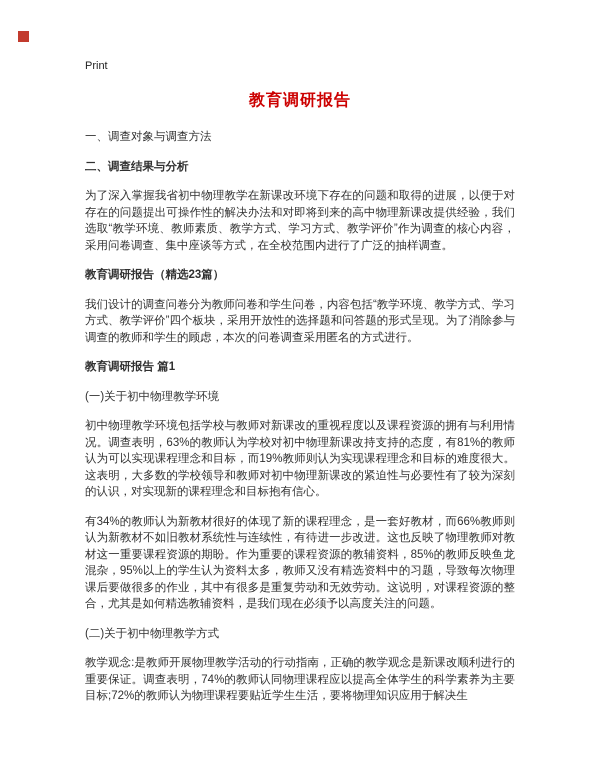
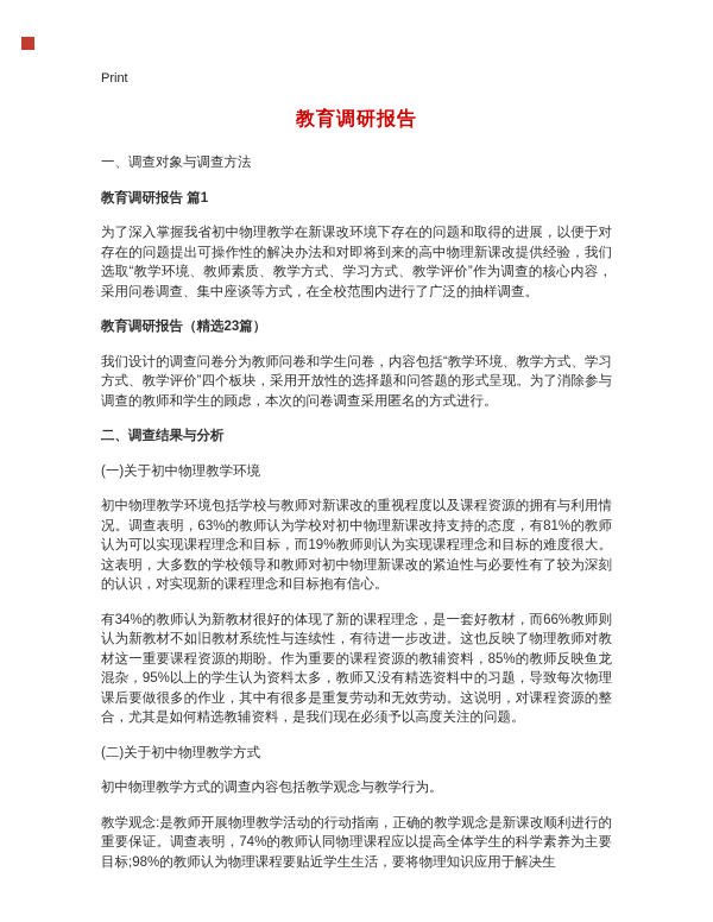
  Print
  教育调研报告
  一、调查对象与调查方法
- 二、调查结果与分析
+ 教育调研报告 篇1
  为了深入掌握我省初中物理教学在新课改环境下存在的问题和取得的进展，以便于对存在的问题提出可操作性的解决办法和对即将到来的高中物理新课改提供经验，我们选取“教学环境、教师素质、教学方式、学习方式、教学评价”作为调查的核心内容，采用问卷调查、集中座谈等方式，在全校范围内进行了广泛的抽样调查。
  教育调研报告（精选23篇）
  我们设计的调查问卷分为教师问卷和学生问卷，内容包括“教学环境、教学方式、学习方式、教学评价”四个板块，采用开放性的选择题和问答题的形式呈现。为了消除参与调查的教师和学生的顾虑，本次的问卷调查采用匿名的方式进行。
- 教育调研报告 篇1
+ 二、调查结果与分析
  (一)关于初中物理教学环境
  初中物理教学环境包括学校与教师对新课改的重视程度以及课程资源的拥有与利用情况。调查表明，63%的教师认为学校对初中物理新课改持支持的态度，有81%的教师认为可以实现课程理念和目标，而19%教师则认为实现课程理念和目标的难度很大。这表明，大多数的学校领导和教师对初中物理新课改的紧迫性与必要性有了较为深刻的认识，对实现新的课程理念和目标抱有信心。
  有34%的教师认为新教材很好的体现了新的课程理念，是一套好教材，而66%教师则认为新教材不如旧教材系统性与连续性，有待进一步改进。这也反映了物理教师对教材这一重要课程资源的期盼。作为重要的课程资源的教辅资料，85%的教师反映鱼龙混杂，95%以上的学生认为资料太多，教师又没有精选资料中的习题，导致每次物理课后要做很多的作业，其中有很多是重复劳动和无效劳动。这说明，对课程资源的整合，尤其是如何精选教辅资料，是我们现在必须予以高度关注的问题。
  (二)关于初中物理教学方式
+ 初中物理教学方式的调查内容包括教学观念与教学行为。
- 教学观念:是教师开展物理教学活动的行动指南，正确的教学观念是新课改顺利进行的重要保证。调查表明，74%的教师认同物理课程应以提高全体学生的科学素养为主要目标;72%的教师认为物理课程要贴近学生生活，要将物理知识应用于解决生
+ 教学观念:是教师开展物理教学活动的行动指南，正确的教学观念是新课改顺利进行的重要保证。调查表明，74%的教师认同物理课程应以提高全体学生的科学素养为主要目标;98%的教师认为物理课程要贴近学生生活，要将物理知识应用于解决生
